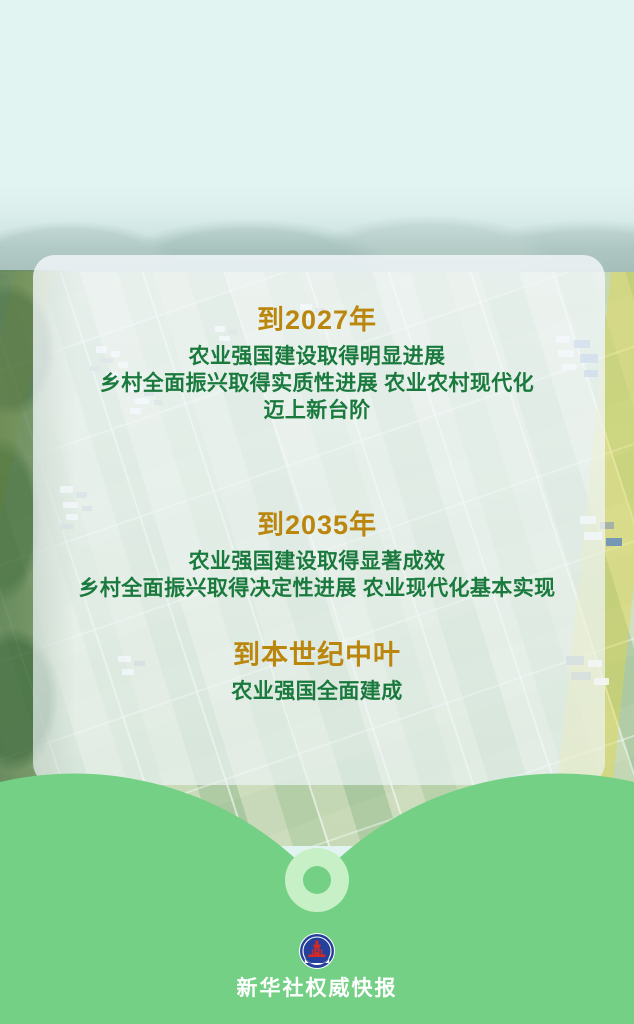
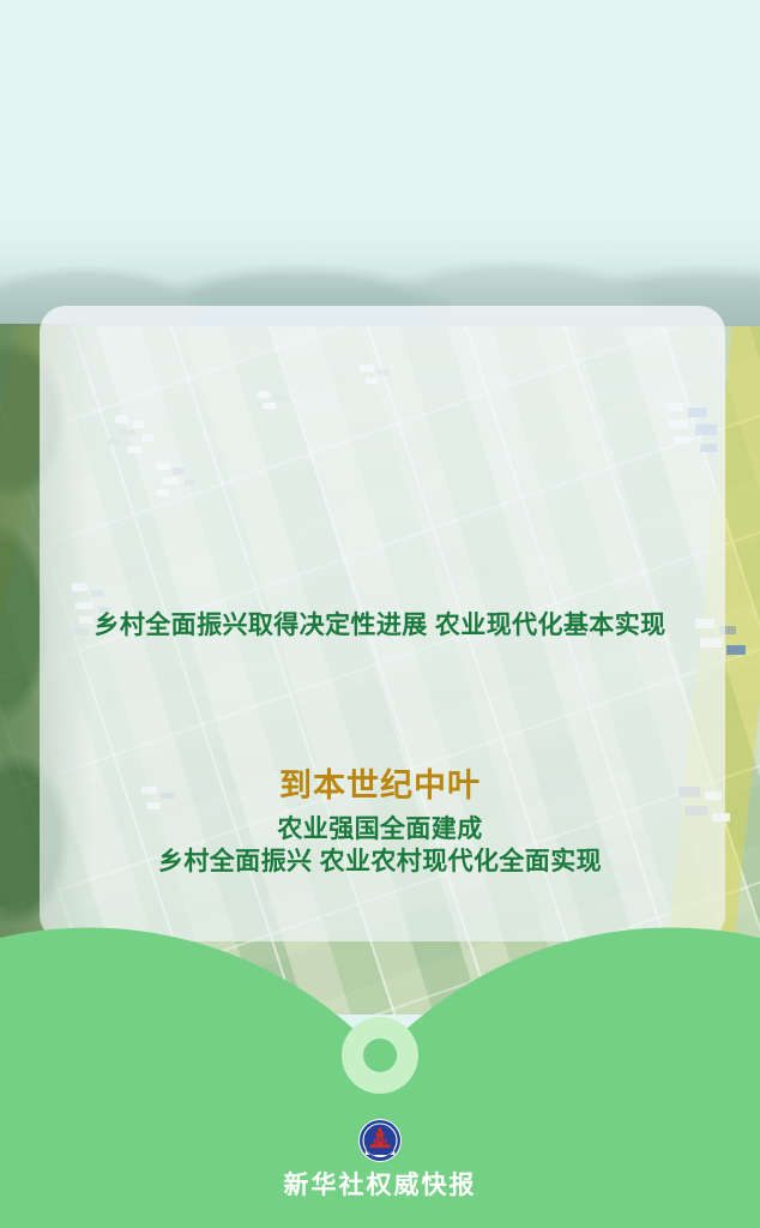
- 到2027年
- 农业强国建设取得明显进展
- 乡村全面振兴取得实质性进展 农业农村现代化
- 迈上新台阶
- 到2035年
- 农业强国建设取得显著成效
  乡村全面振兴取得决定性进展 农业现代化基本实现
  到本世纪中叶
  农业强国全面建成
+ 乡村全面振兴 农业农村现代化全面实现
  新华社权威快报
